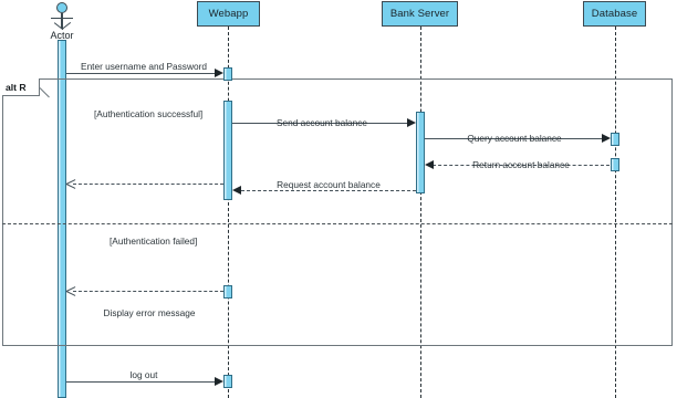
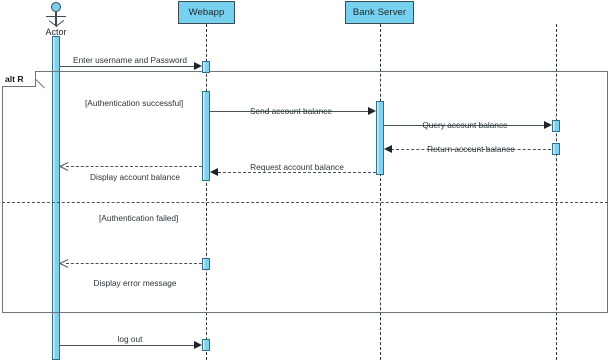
  Actor
  Webapp
  Bank Server
- Database
  alt R
  [Authentication successful]
  [Authentication failed]
  Enter username and Password
  Send account balance
  Query account balance
  Return account balance
  Request account balance
+ Display account balance
  Display error message
  log out
